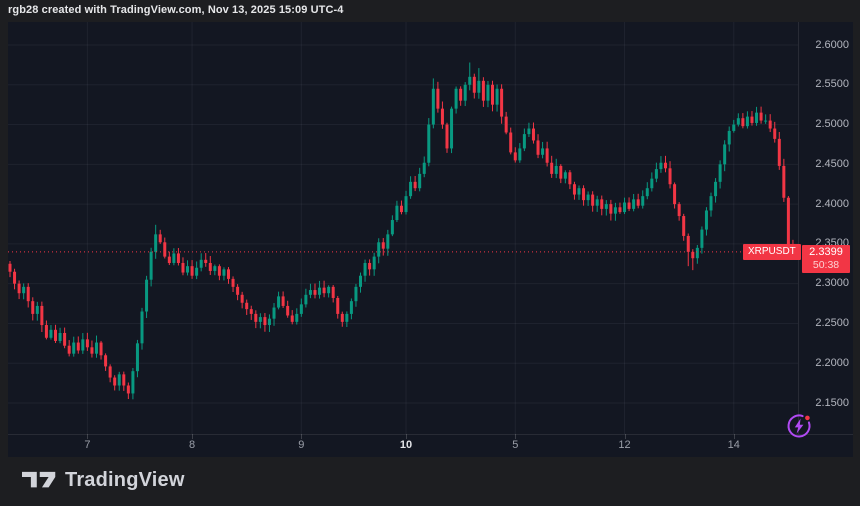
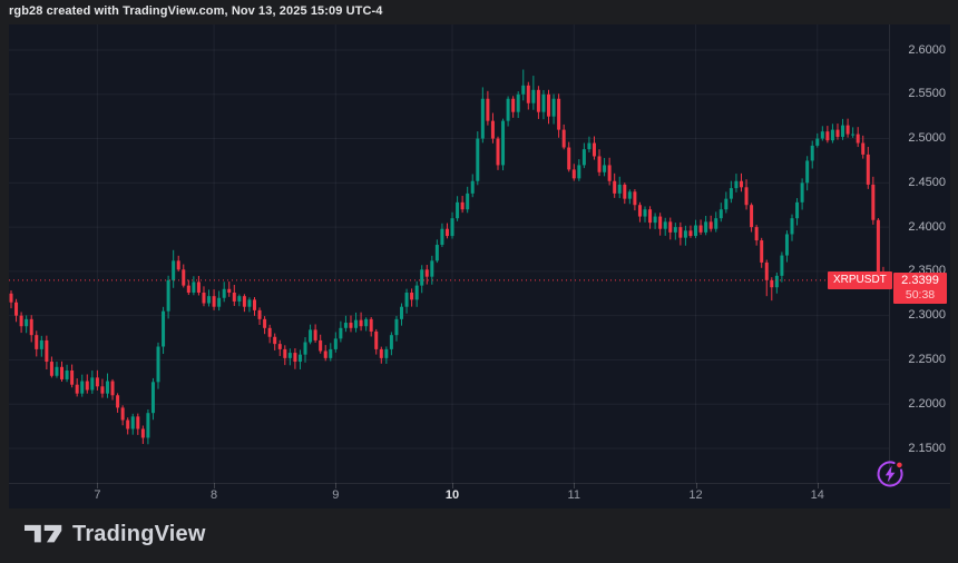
  rgb28 created with TradingView.com, Nov 13, 2025 15:09 UTC-4
  2.6000
  2.5500
  2.5000
  2.4500
  2.4000
  2.3500
  2.3000
  2.2500
  2.2000
  2.1500
  7
  8
  9
  10
- 5
+ 11
  12
  14
  XRPUSDT
  2.3399
  50:38
  TradingView
